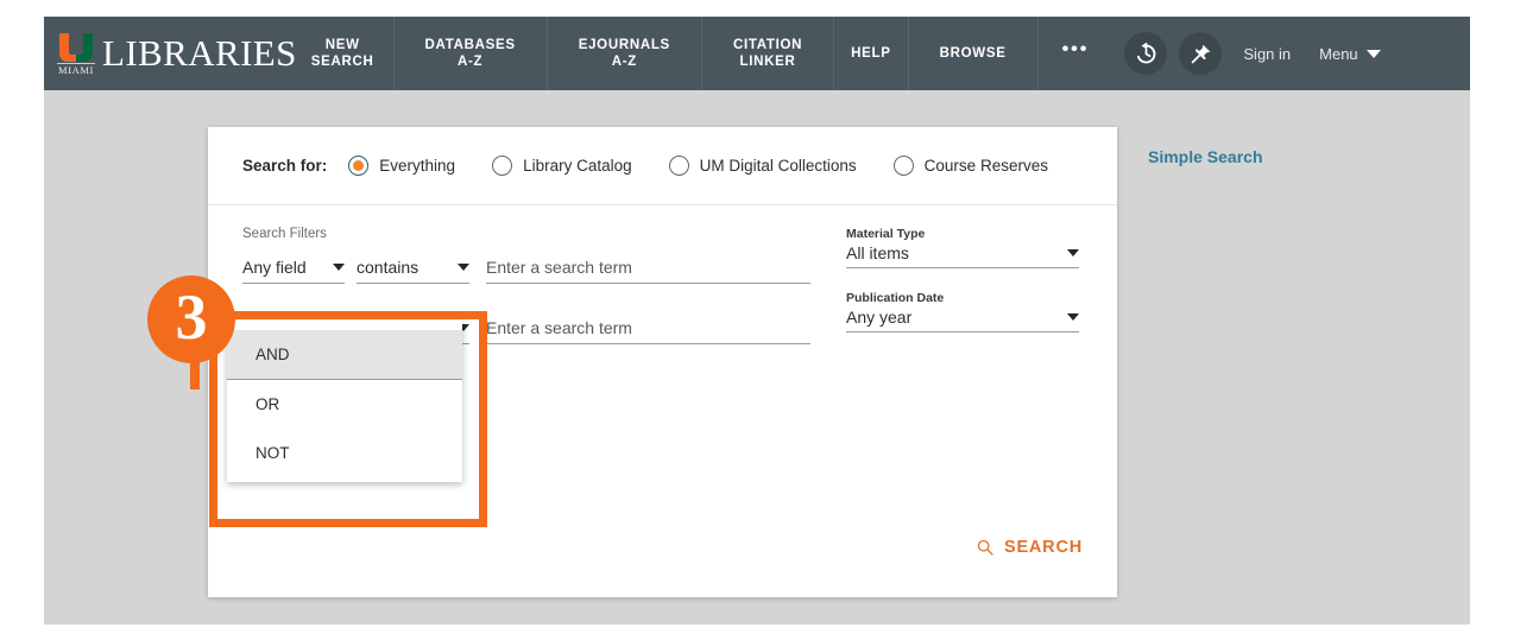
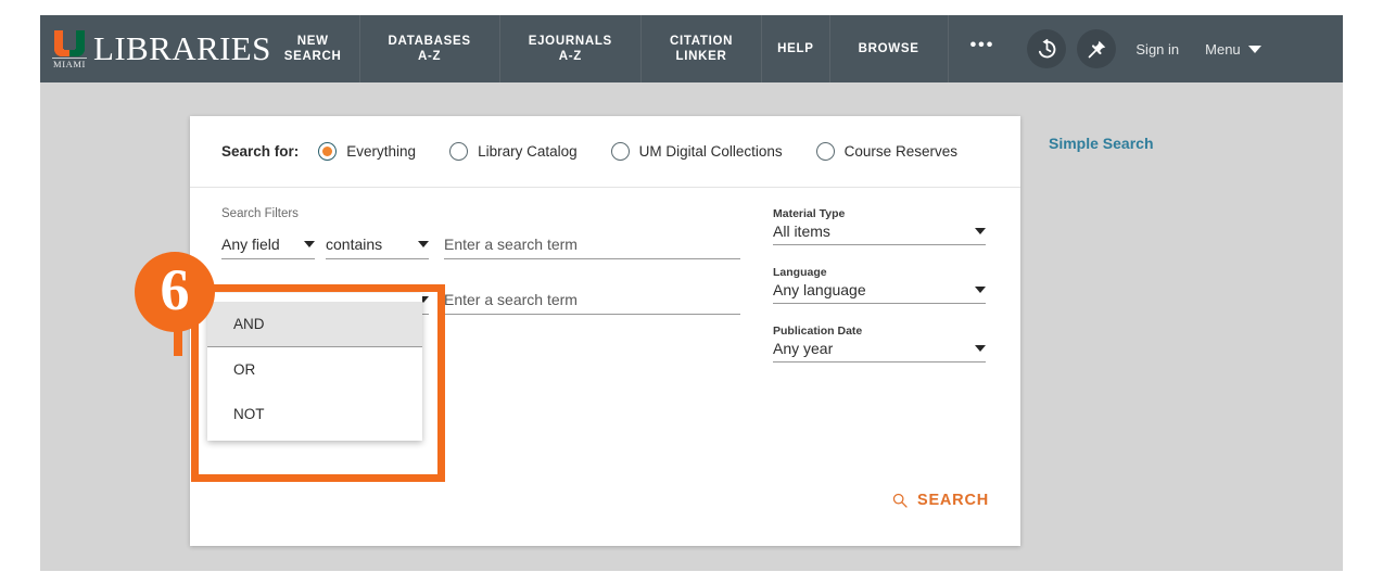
  MIAMI
  LIBRARIES
  NEW
  SEARCH
  DATABASES
  A-Z
  EJOURNALS
  A-Z
  CITATION
  LINKER
  HELP
  BROWSE
  •••
  Sign in
  Menu
  Search for:
  Everything
  Library Catalog
  UM Digital Collections
  Course Reserves
  Search Filters
  Any field
  contains
  Enter a search term
  Enter a search term
  Material Type
  All items
+ Language
+ Any language
  Publication Date
  Any year
  SEARCH
  Simple Search
  AND
  OR
  NOT
- 3
+ 6
